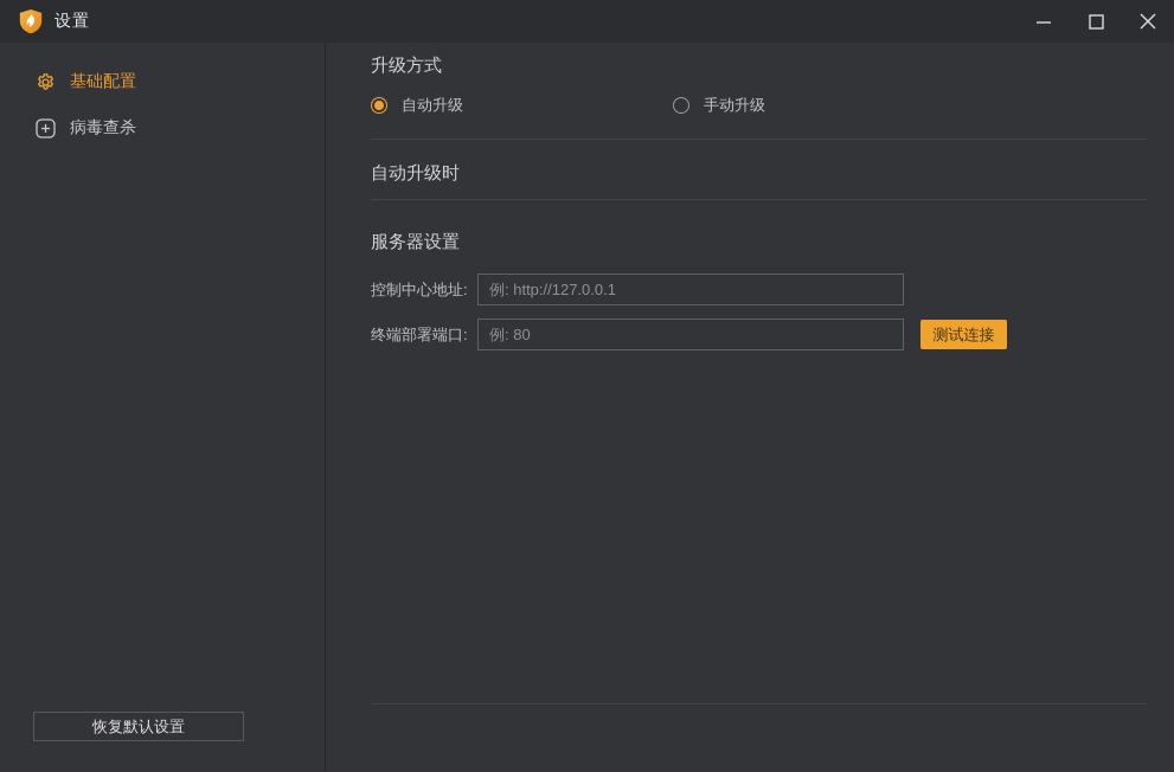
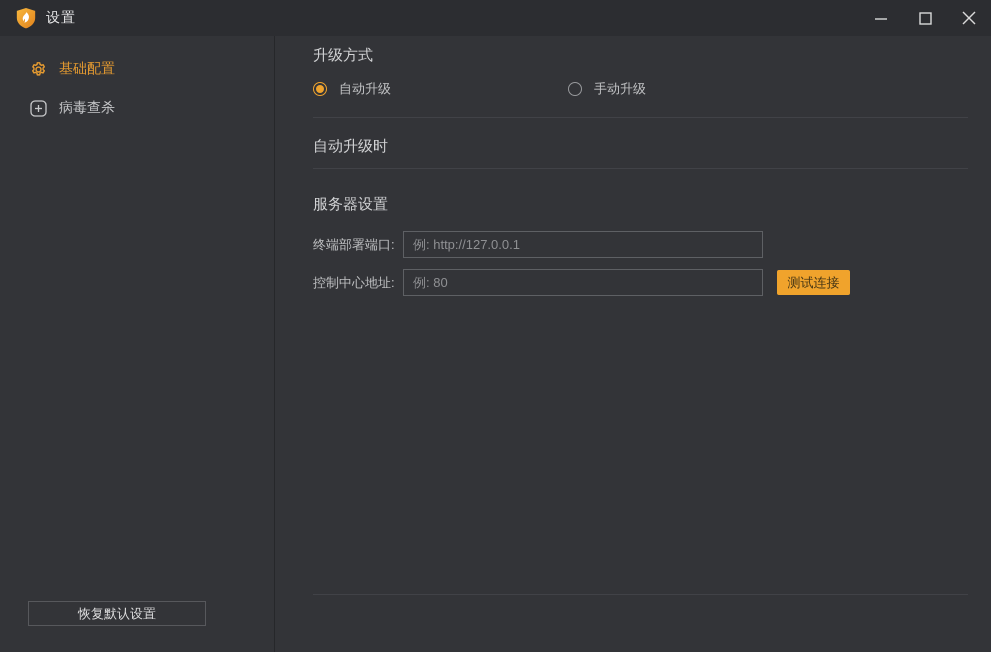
  设置
  基础配置
  病毒查杀
  恢复默认设置
  升级方式
  自动升级
  手动升级
  自动升级时
  服务器设置
- 控制中心地址:
+ 终端部署端口:
  例: http://127.0.0.1
- 终端部署端口:
+ 控制中心地址:
  例: 80
  测试连接
